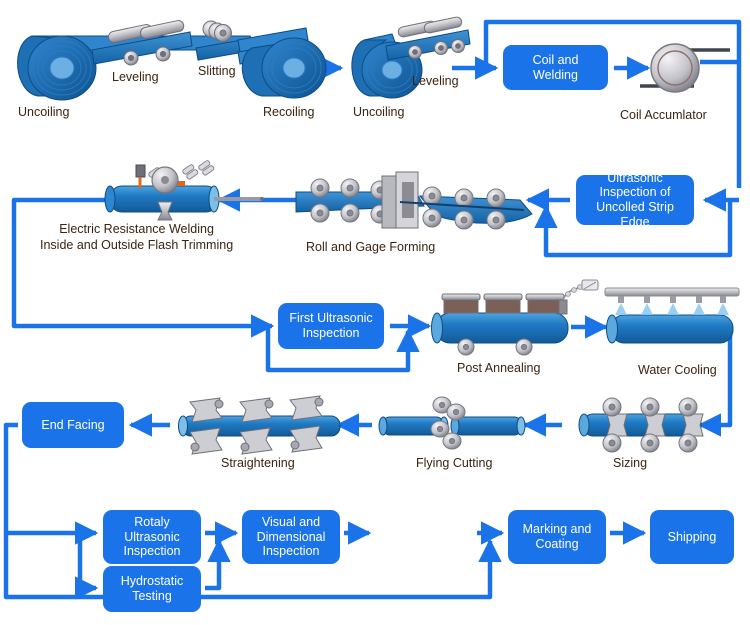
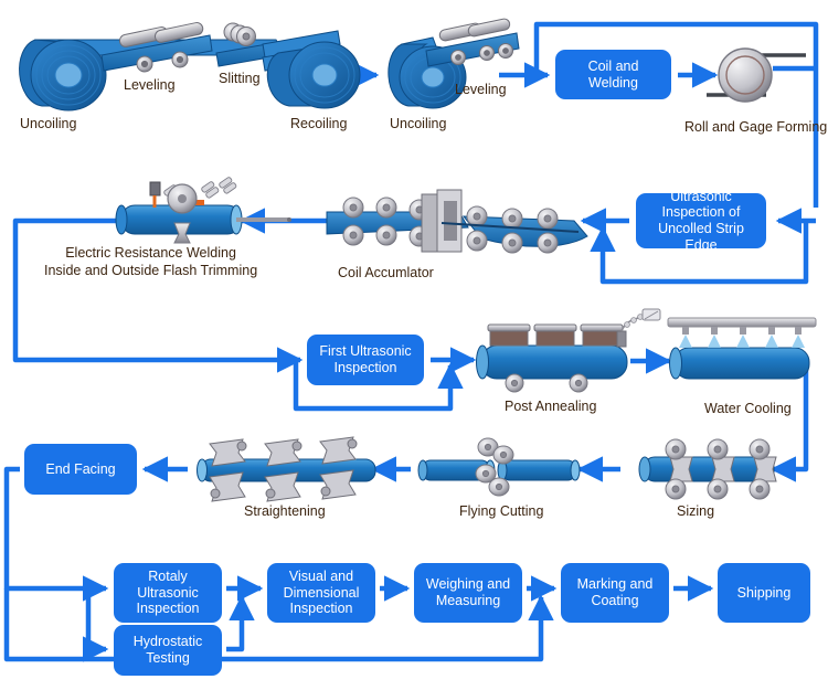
  Coil and Welding
  Ultrasonic
  Inspection of
  Uncolled Strip Edge
  First Ultrasonic
  Inspection
  End Facing
  Rotaly
  Ultrasonic
  Inspection
  Hydrostatic
  Testing
  Visual and
  Dimensional
  Inspection
+ Weighing and
+ Measuring
  Marking and
  Coating
  Shipping
  Uncoiling
  Leveling
  Slitting
  Recoiling
  Uncoiling
  Leveling
- Coil Accumlator
+ Roll and Gage Forming
  Electric Resistance Welding
  Inside and Outside Flash Trimming
- Roll and Gage Forming
+ Coil Accumlator
  Post Annealing
  Water Cooling
  Straightening
  Flying Cutting
  Sizing
